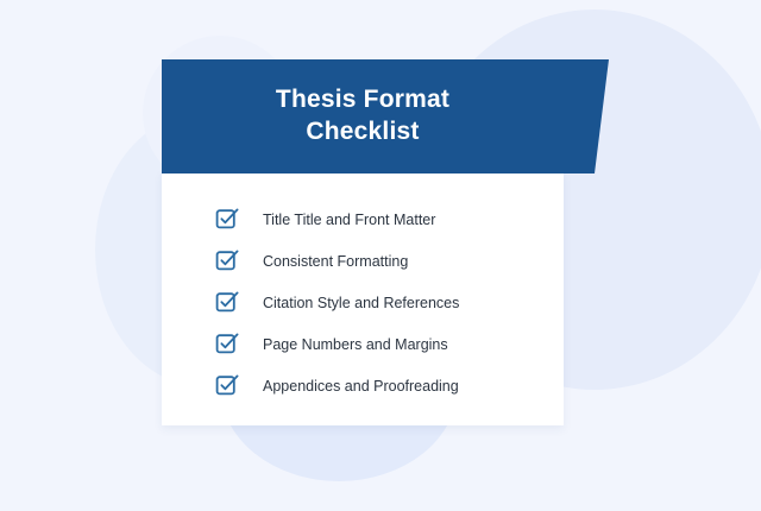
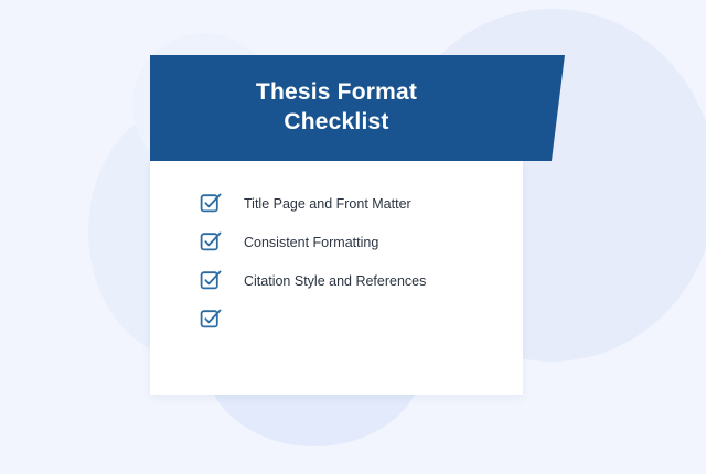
  Thesis Format
  Checklist
- Title Title and Front Matter
+ Title Page and Front Matter
  Consistent Formatting
  Citation Style and References
- Page Numbers and Margins
- Appendices and Proofreading
